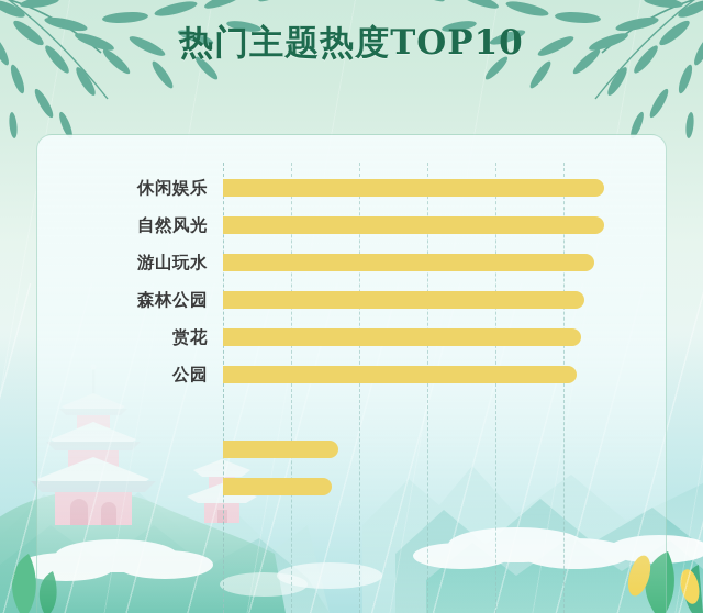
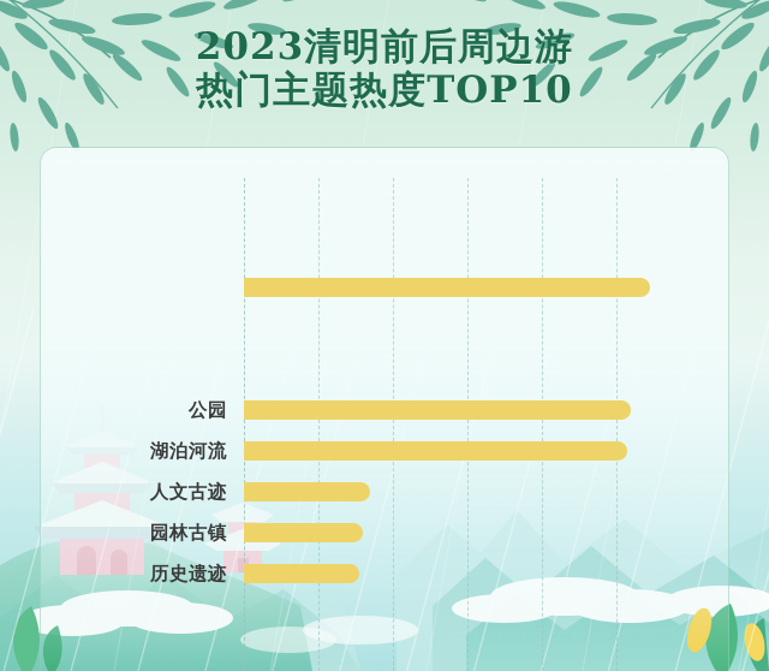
+ 2023清明前后周边游
  热门主题热度TOP10
- 休闲娱乐
- 自然风光
- 游山玩水
- 森林公园
- 赏花
  公园
+ 湖泊河流
+ 人文古迹
+ 园林古镇
+ 历史遗迹
